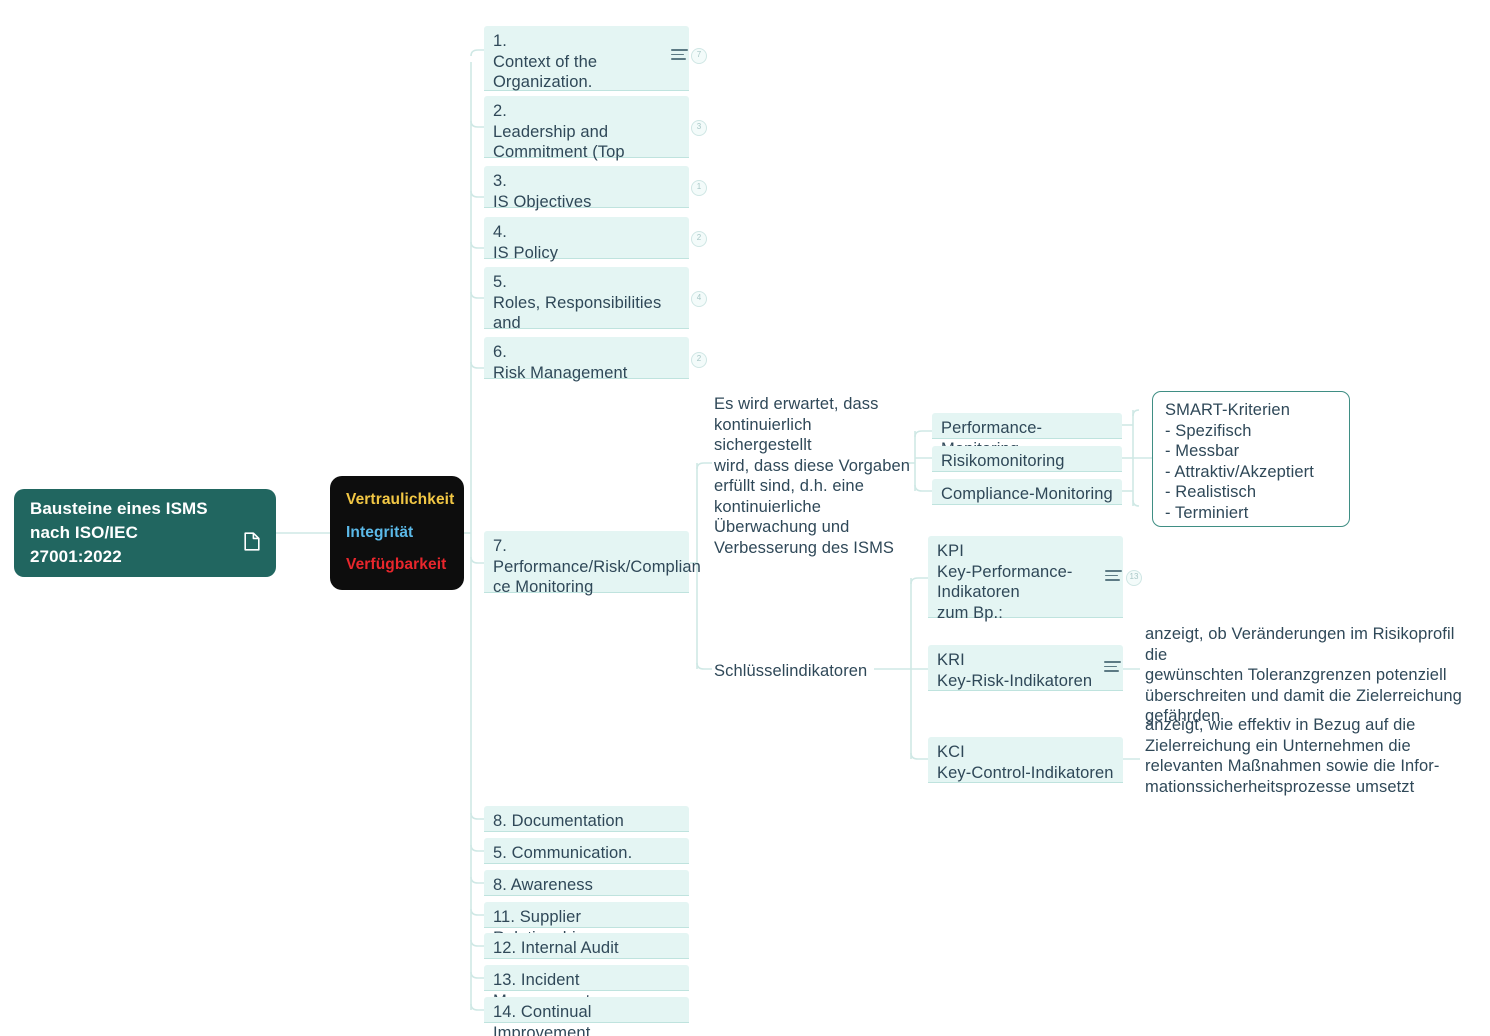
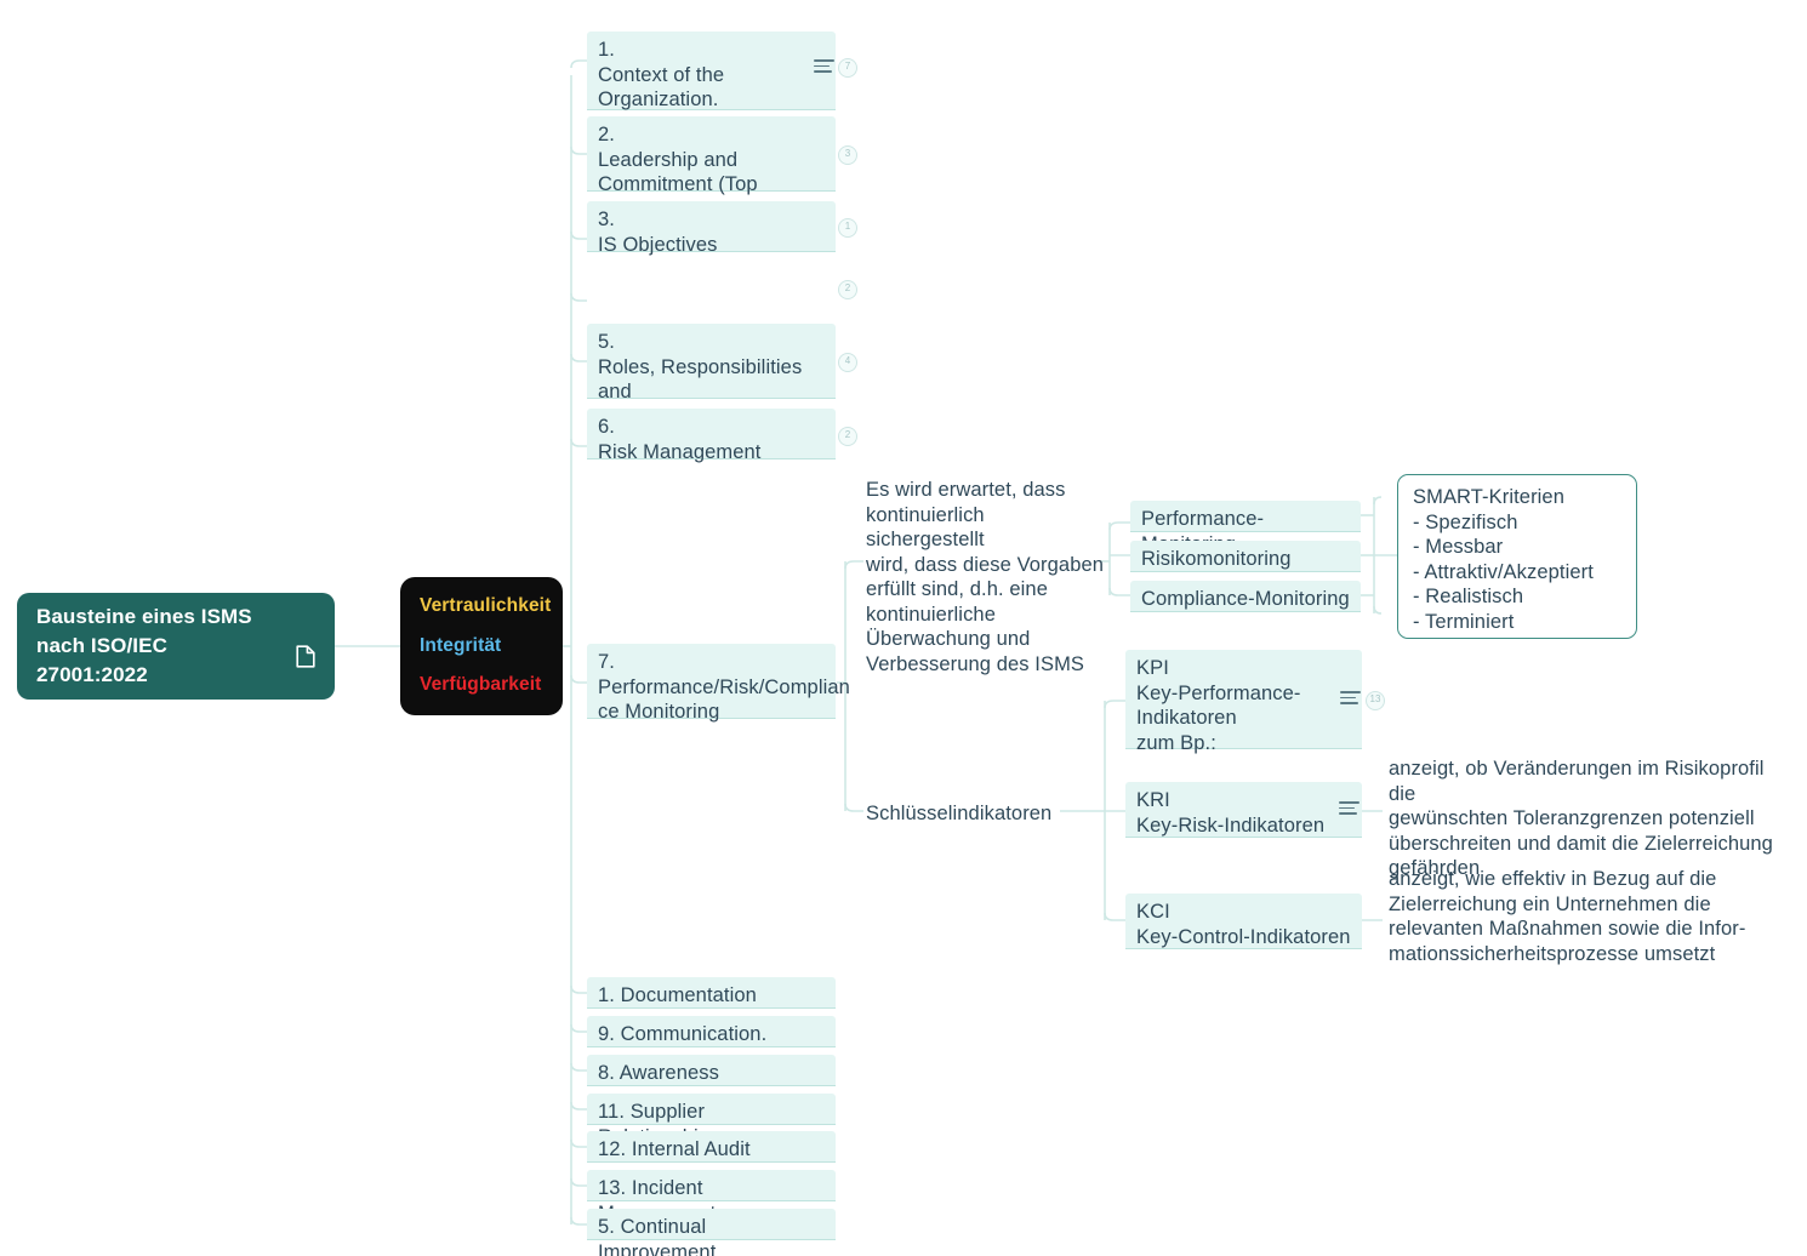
  Bausteine eines ISMS
  nach ISO/IEC
  27001:2022
  Vertraulichkeit
  Integrität
  Verfügbarkeit
  1.
  Context of the
  Organization.
  7
  2.
  Leadership and
  Commitment (Top
  3
  3.
  IS Objectives
  1
- 4.
- IS Policy
  2
  5.
  Roles, Responsibilities and
  4
  6.
  Risk Management
  2
  7.
  Performance/Risk/Complian
  ce Monitoring
- 8. Documentation
+ 1. Documentation
- 5. Communication.
+ 9. Communication.
  8. Awareness
  12. Internal Audit
- 14. Continual Improvement
+ 5. Continual Improvement
  Es wird erwartet, dass
  kontinuierlich sichergestellt
  wird, dass diese Vorgaben
  erfüllt sind, d.h. eine
  kontinuierliche
  Überwachung und
  Verbesserung des ISMS
  Risikomonitoring
  Compliance-Monitoring
  SMART-Kriterien
  - Spezifisch
  - Messbar
  - Attraktiv/Akzeptiert
  - Realistisch
  - Terminiert
  Schlüsselindikatoren
  KPI
  Key-Performance-
  Indikatoren
  zum Bp.:
  13
  KRI
  Key-Risk-Indikatoren
  KCI
  Key-Control-Indikatoren
  anzeigt, ob Veränderungen im Risikoprofil die
  gewünschten Toleranzgrenzen potenziell
  überschreiten und damit die Zielerreichung
  gefährden
  anzeigt, wie effektiv in Bezug auf die
  Zielerreichung ein Unternehmen die
  relevanten Maßnahmen sowie die Infor-
  mationssicherheitsprozesse umsetzt
